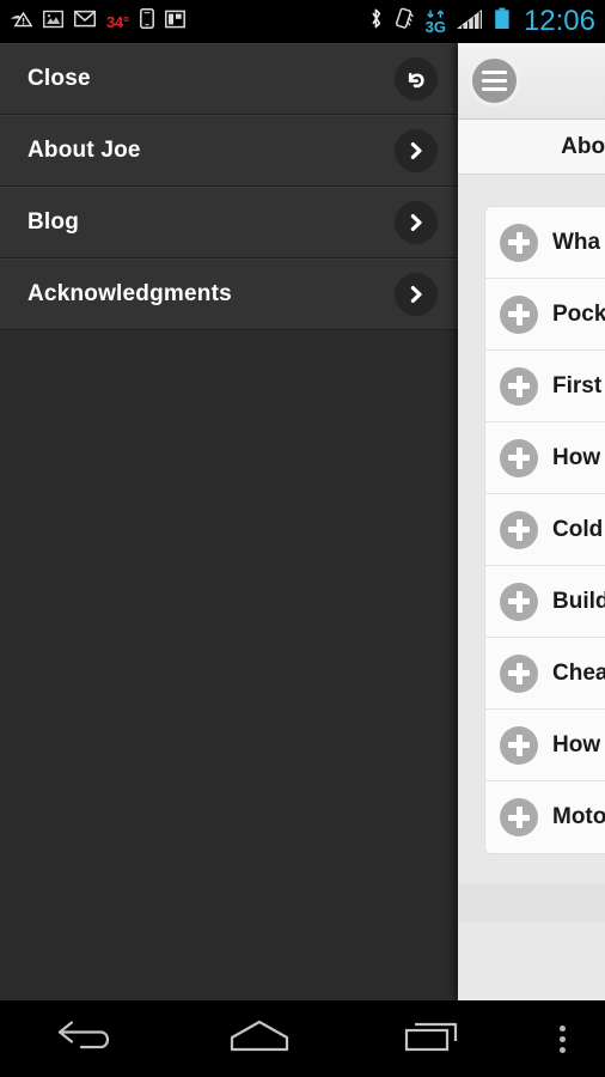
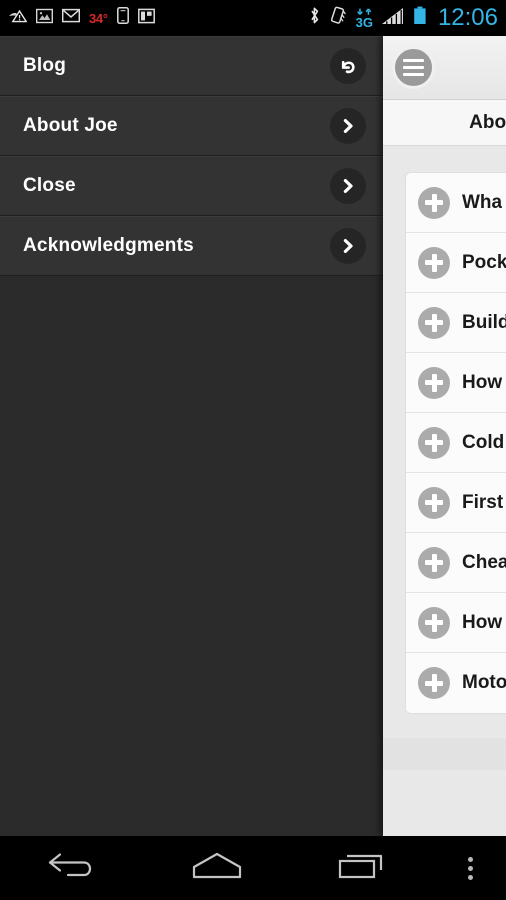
  34°
  3G
  12:06
- Close
+ Blog
  About Joe
- Blog
+ Close
  Acknowledgments
  Wha
  Pock
- First
+ Build
  How
  Cold
- Build
+ First
  Chea
  How
  Moto
